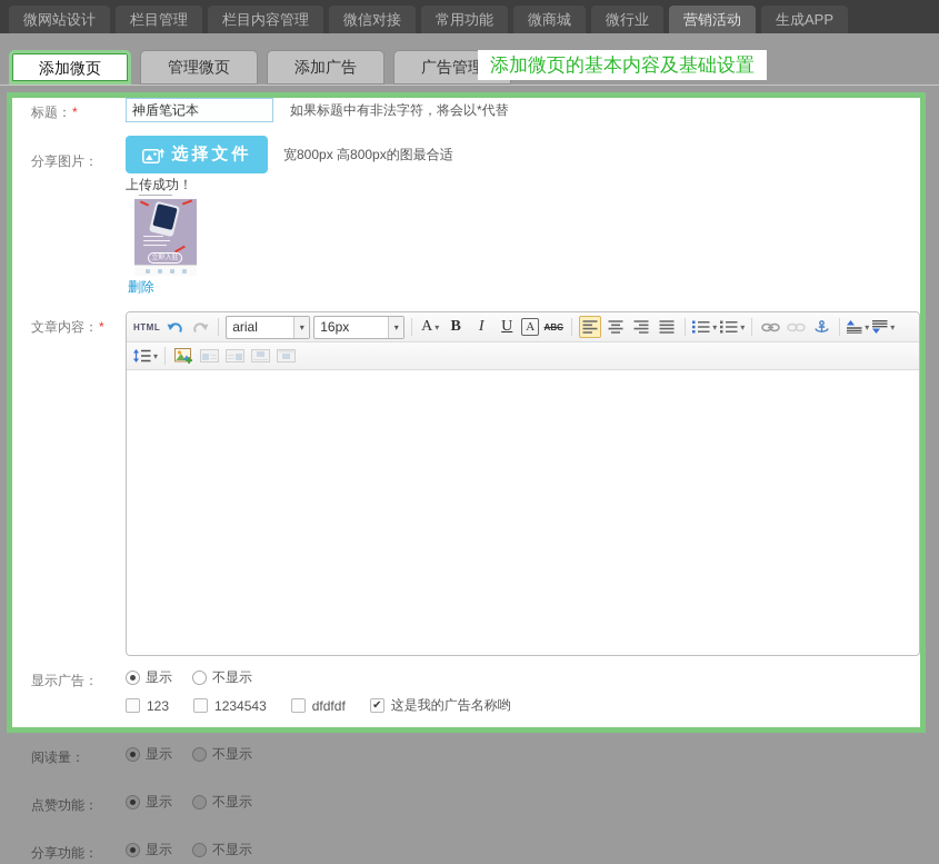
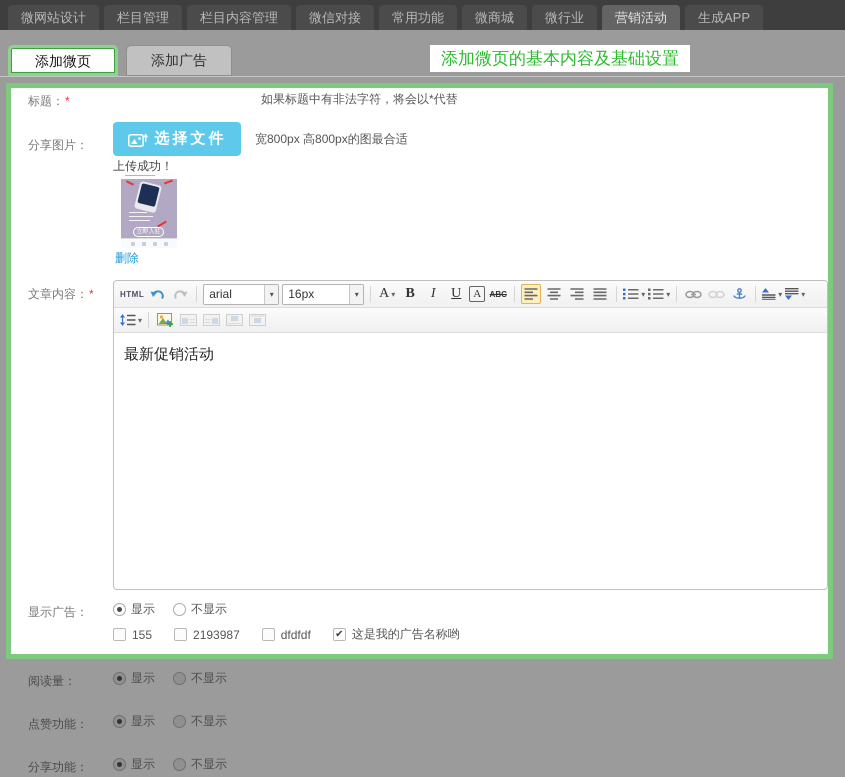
  微网站设计
  栏目管理
  栏目内容管理
  微信对接
  常用功能
  微商城
  微行业
  营销活动
  生成APP
  添加微页
- 管理微页
  添加广告
- 广告管理
  添加微页的基本内容及基础设置
  标题：*
- 神盾笔记本
  如果标题中有非法字符，将会以*代替
  分享图片：
  选择文件
  宽800px 高800px的图最合适
  上传成功！
  删除
  文章内容：*
  HTML
  arial
  ▾
  16px
  ▾
  A
  ▾
  B
  I
  U
  A
  ABC
  ▾
  ▾
  ▾
  ▾
  ▾
+ 最新促销活动
  显示广告：
  显示
  不显示
- 123
+ 155
- 1234543
+ 2193987
  dfdfdf
  ✔
  这是我的广告名称哟
  阅读量：
  显示
  不显示
  点赞功能：
  显示
  不显示
  分享功能：
  显示
  不显示
